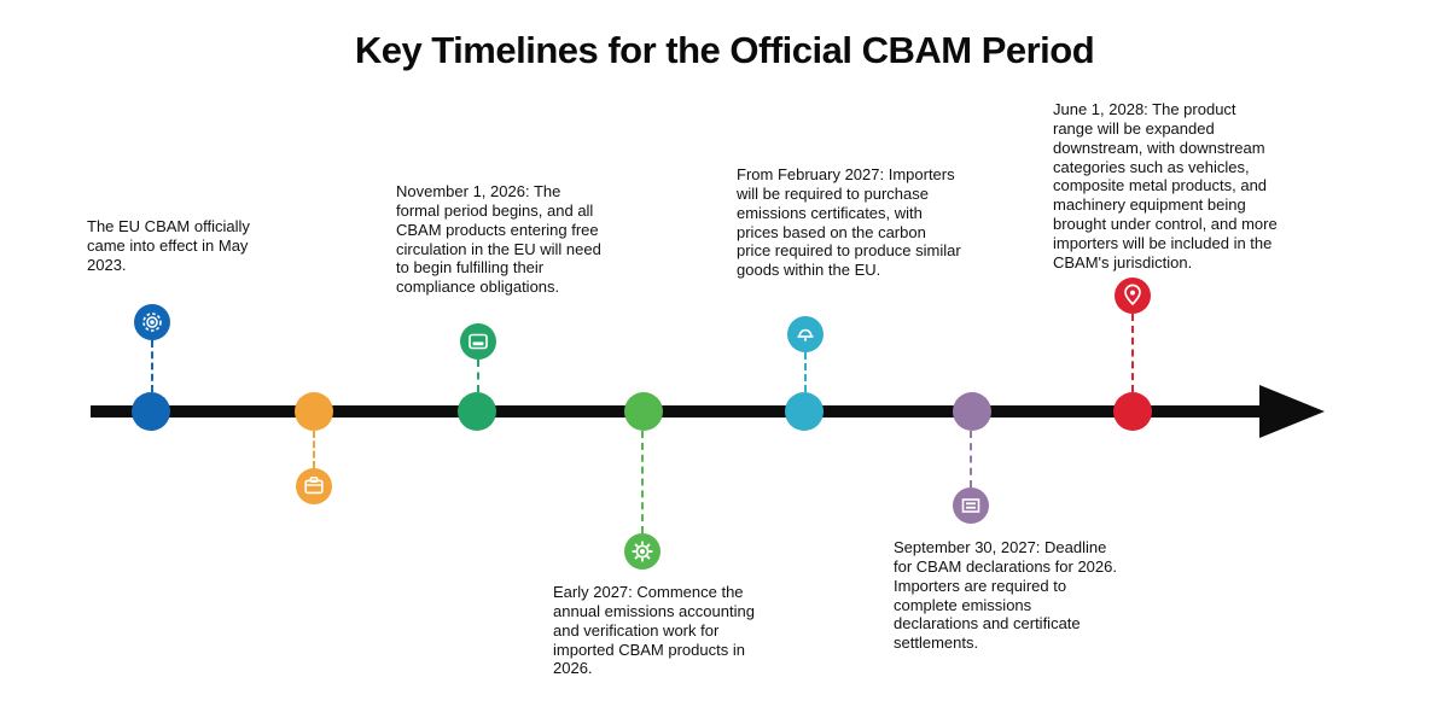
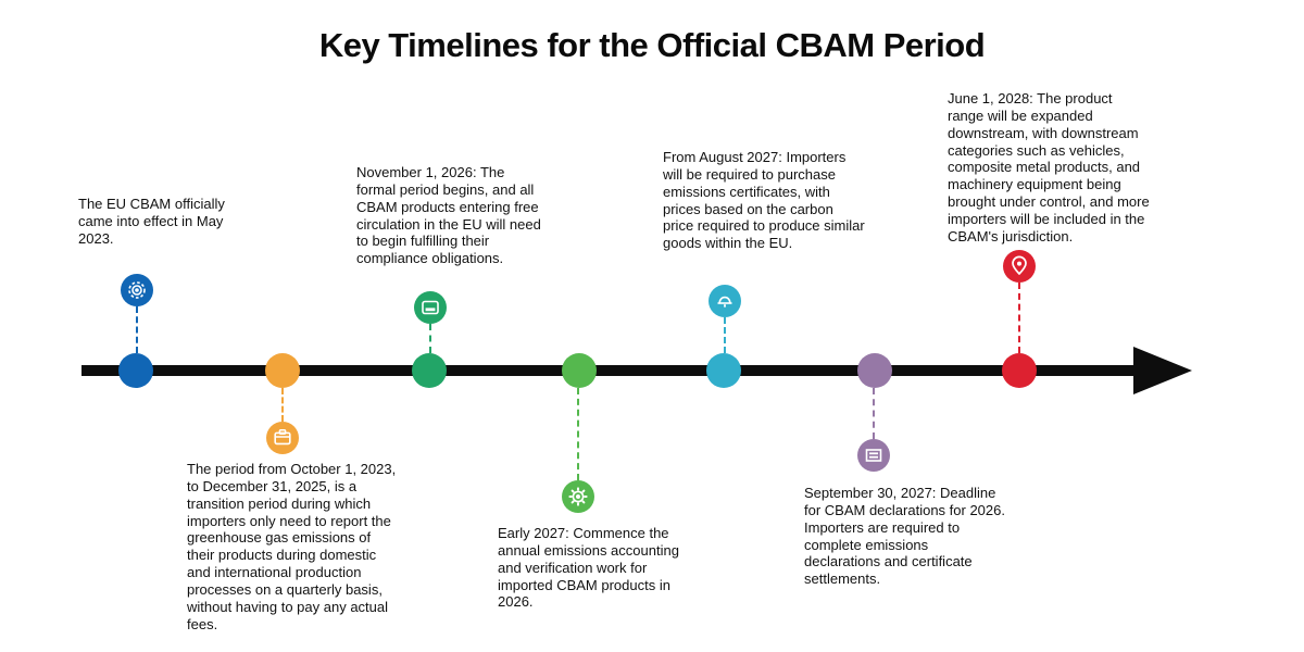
  Key Timelines for the Official CBAM Period
  The EU CBAM officially came into effect in May 2023.
+ The period from October 1, 2023, to December 31, 2025, is a transition period during which importers only need to report the greenhouse gas emissions of their products during domestic and international production processes on a quarterly basis, without having to pay any actual fees.
  November 1, 2026: The formal period begins, and all CBAM products entering free circulation in the EU will need to begin fulfilling their compliance obligations.
  Early 2027: Commence the annual emissions accounting and verification work for imported CBAM products in 2026.
- From February 2027: Importers will be required to purchase emissions certificates, with prices based on the carbon price required to produce similar goods within the EU.
+ From August 2027: Importers will be required to purchase emissions certificates, with prices based on the carbon price required to produce similar goods within the EU.
  September 30, 2027: Deadline for CBAM declarations for 2026. Importers are required to complete emissions declarations and certificate settlements.
  June 1, 2028: The product range will be expanded downstream, with downstream categories such as vehicles, composite metal products, and machinery equipment being brought under control, and more importers will be included in the CBAM's jurisdiction.
